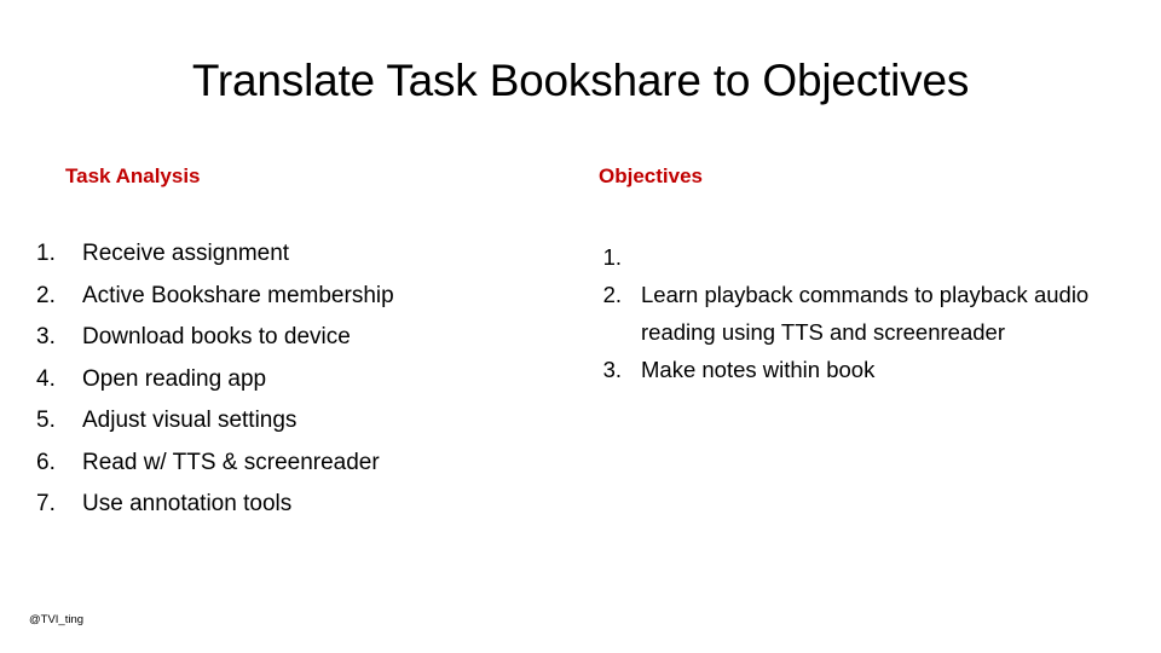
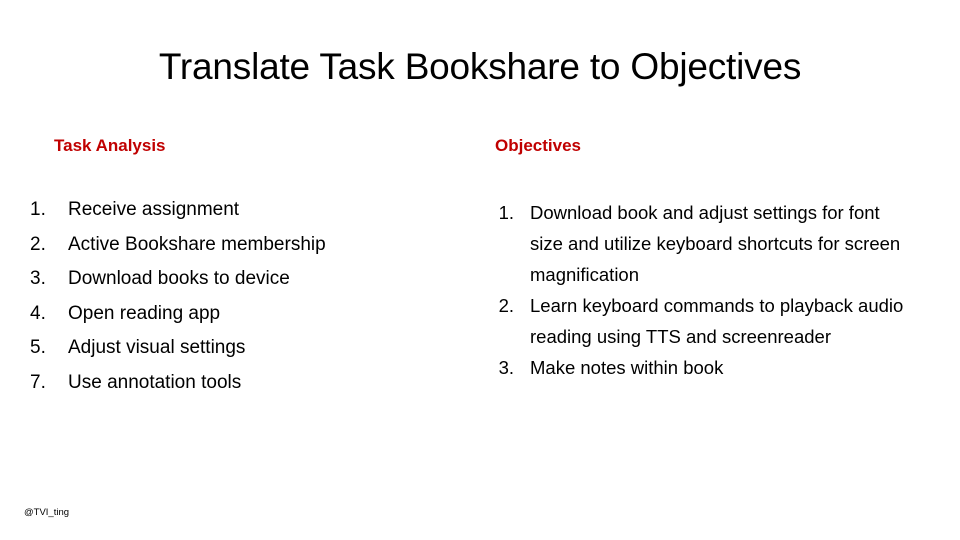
  Translate Task Bookshare to Objectives
  Task Analysis
  1.
  Receive assignment
  2.
  Active Bookshare membership
  3.
  Download books to device
  4.
  Open reading app
  5.
  Adjust visual settings
- 6.
- Read w/ TTS & screenreader
  7.
  Use annotation tools
  Objectives
  1.
+ Download book and adjust settings for font size and utilize keyboard shortcuts for screen magnification
  2.
- Learn playback commands to playback audio reading using TTS and screenreader
+ Learn keyboard commands to playback audio reading using TTS and screenreader
  3.
  Make notes within book
  @TVI_ting
